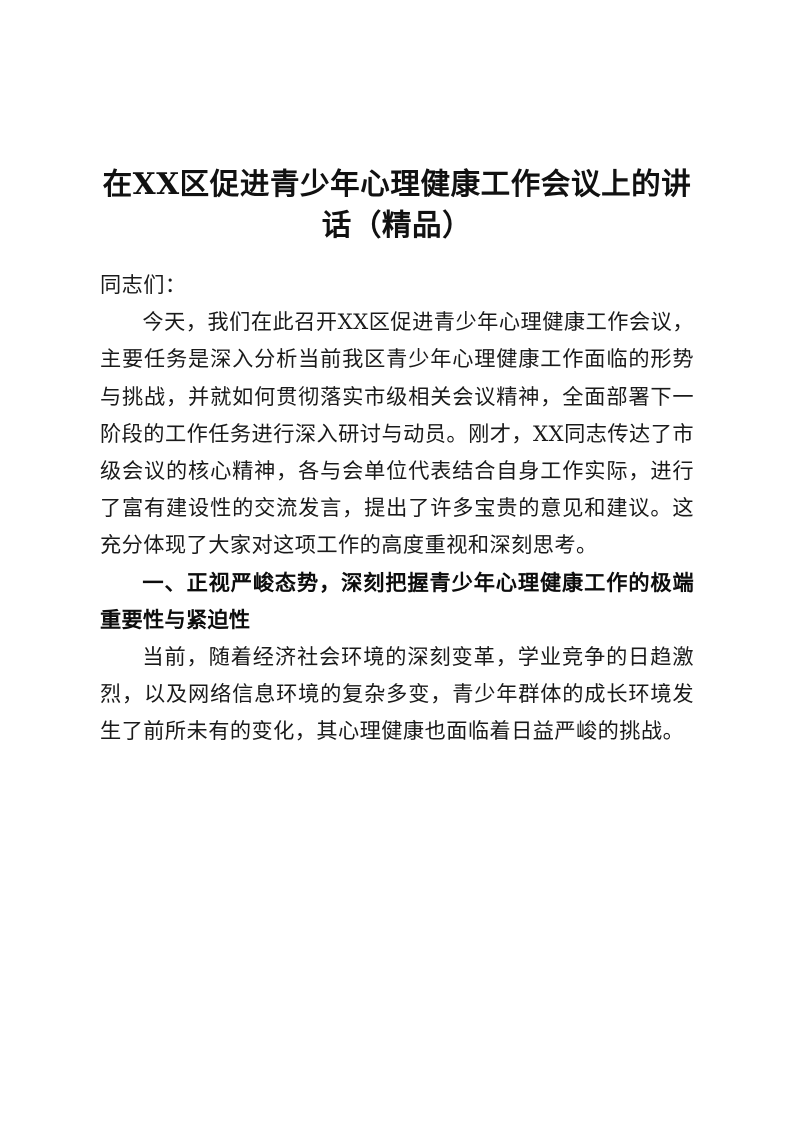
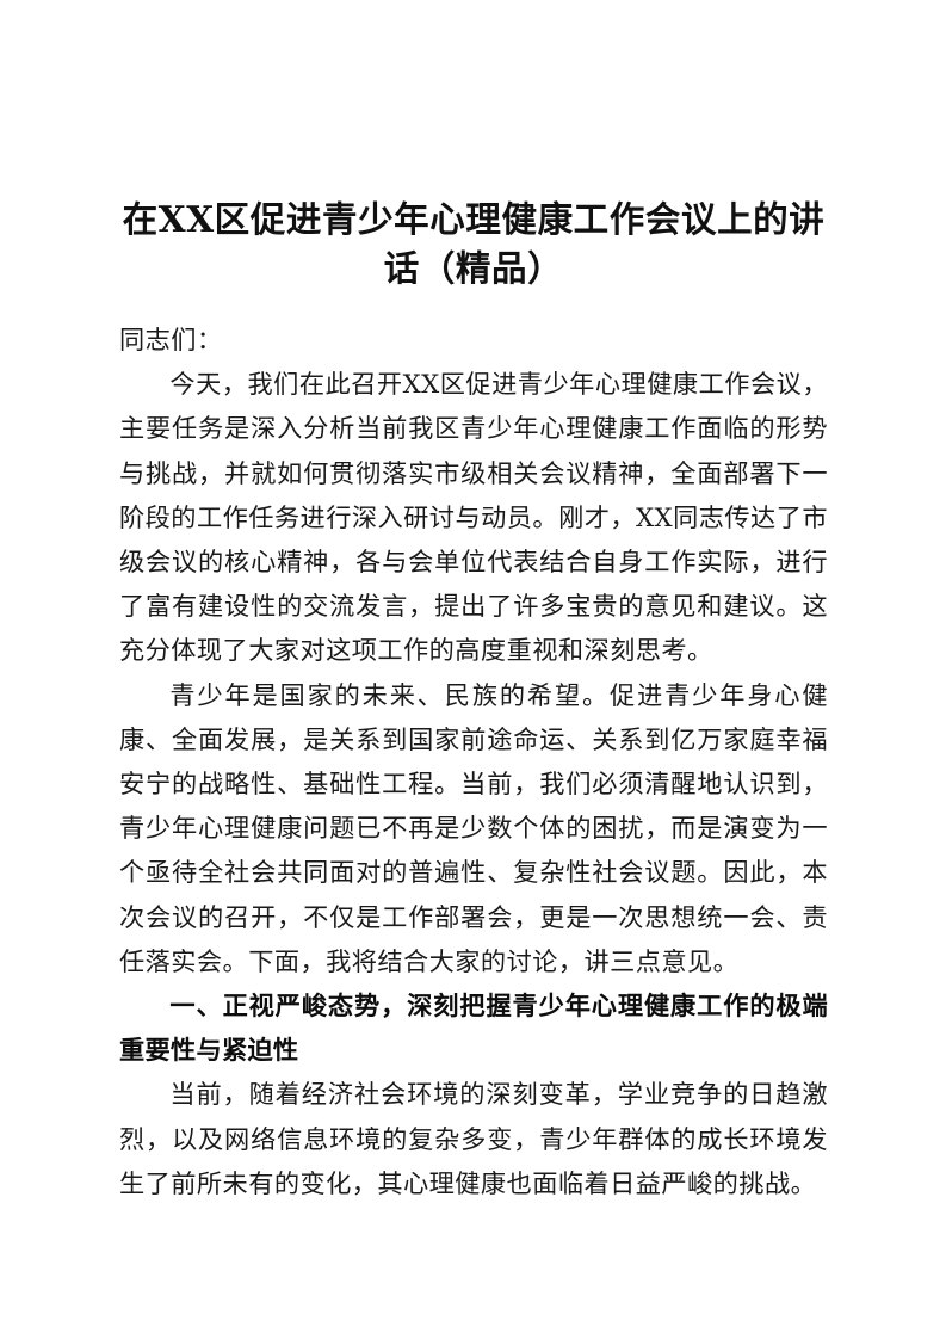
  在XX区促进青少年心理健康工作会议上的讲话（精品）
  同志们：
  今天，我们在此召开XX区促进青少年心理健康工作会议，主要任务是深入分析当前我区青少年心理健康工作面临的形势与挑战，并就如何贯彻落实市级相关会议精神，全面部署下一阶段的工作任务进行深入研讨与动员。刚才，XX同志传达了市级会议的核心精神，各与会单位代表结合自身工作实际，进行了富有建设性的交流发言，提出了许多宝贵的意见和建议。这充分体现了大家对这项工作的高度重视和深刻思考。
+ 青少年是国家的未来、民族的希望。促进青少年身心健康、全面发展，是关系到国家前途命运、关系到亿万家庭幸福安宁的战略性、基础性工程。当前，我们必须清醒地认识到，青少年心理健康问题已不再是少数个体的困扰，而是演变为一个亟待全社会共同面对的普遍性、复杂性社会议题。因此，本次会议的召开，不仅是工作部署会，更是一次思想统一会、责任落实会。下面，我将结合大家的讨论，讲三点意见。
  一、正视严峻态势，深刻把握青少年心理健康工作的极端重要性与紧迫性
  当前，随着经济社会环境的深刻变革，学业竞争的日趋激烈，以及网络信息环境的复杂多变，青少年群体的成长环境发生了前所未有的变化，其心理健康也面临着日益严峻的挑战。
